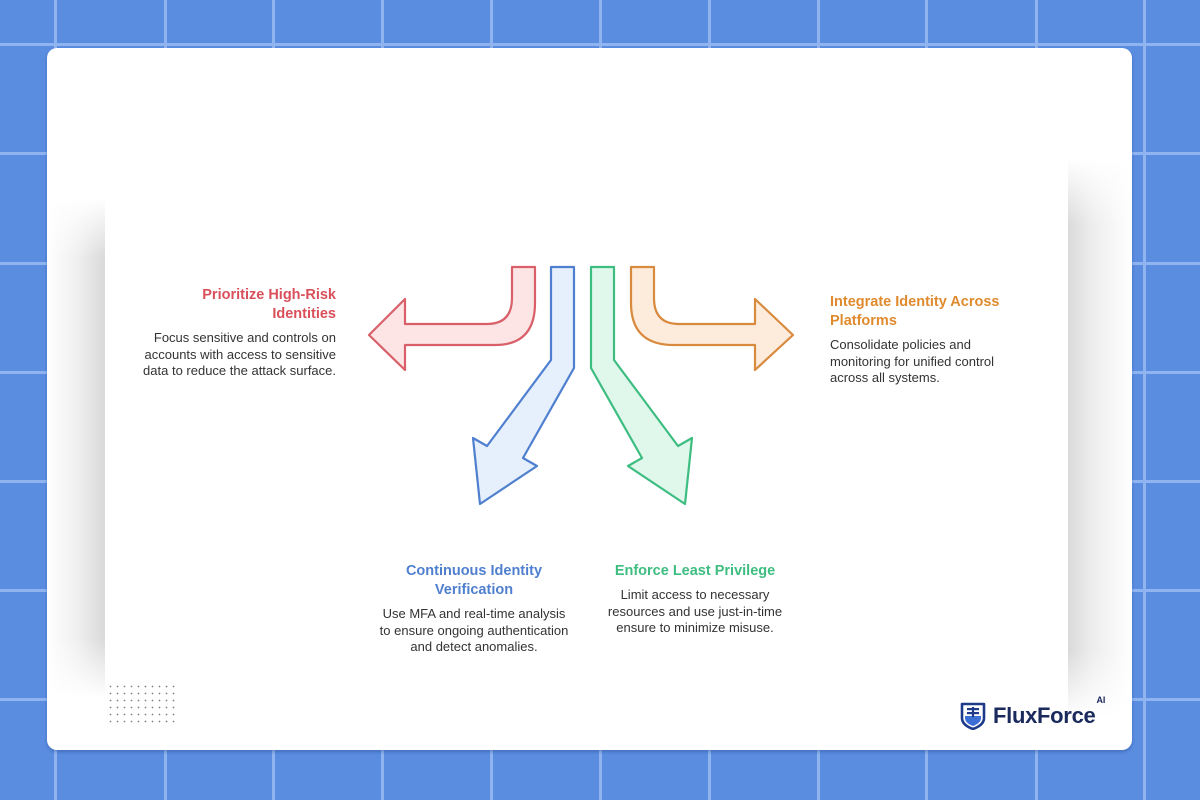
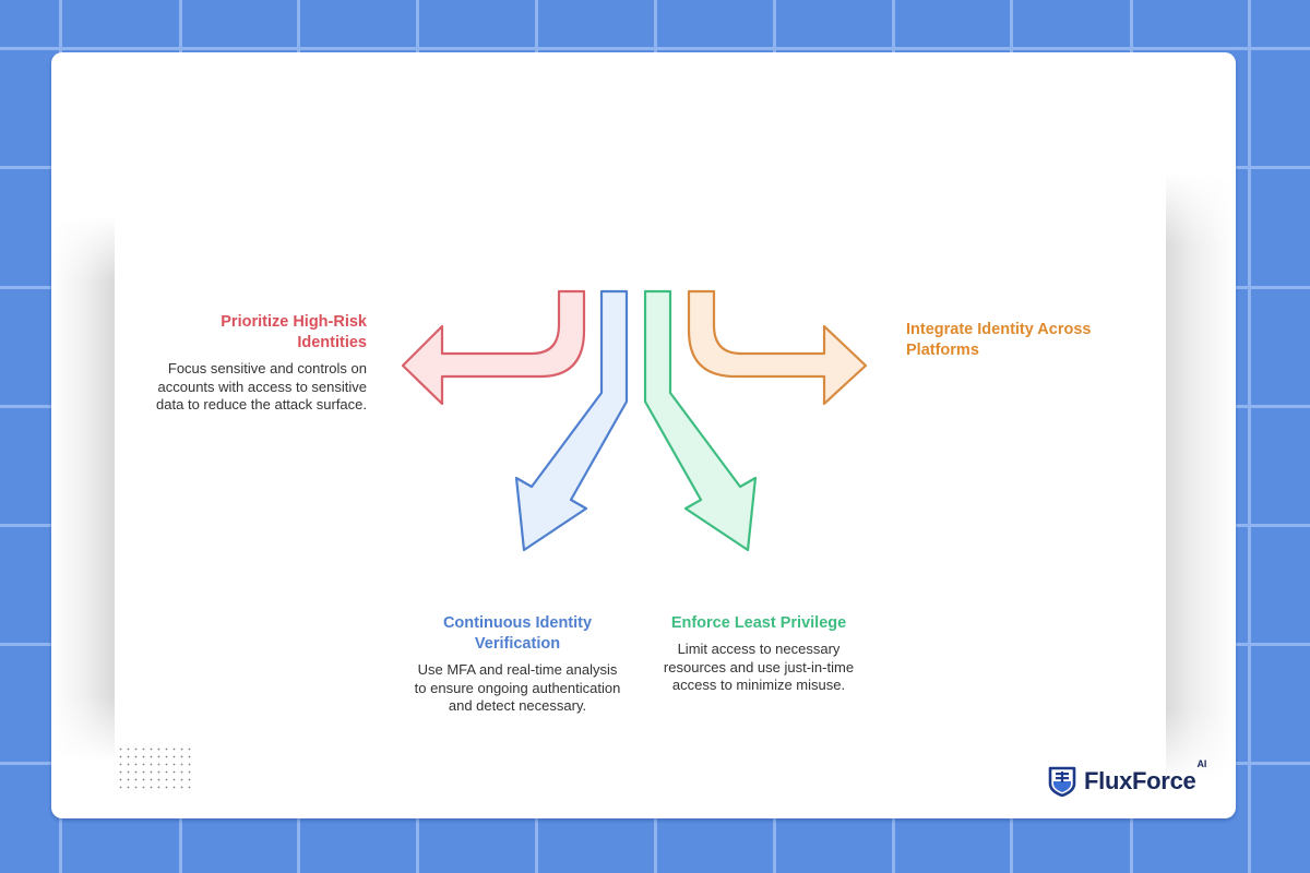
  Prioritize High-Risk Identities
  Focus sensitive and controls on accounts with access to sensitive data to reduce the attack surface.
  Integrate Identity Across Platforms
- Consolidate policies and monitoring for unified control across all systems.
  Continuous Identity Verification
- Use MFA and real-time analysis to ensure ongoing authentication and detect anomalies.
+ Use MFA and real-time analysis to ensure ongoing authentication and detect necessary.
  Enforce Least Privilege
- Limit access to necessary resources and use just-in-time ensure to minimize misuse.
+ Limit access to necessary resources and use just-in-time access to minimize misuse.
  FluxForceAI
